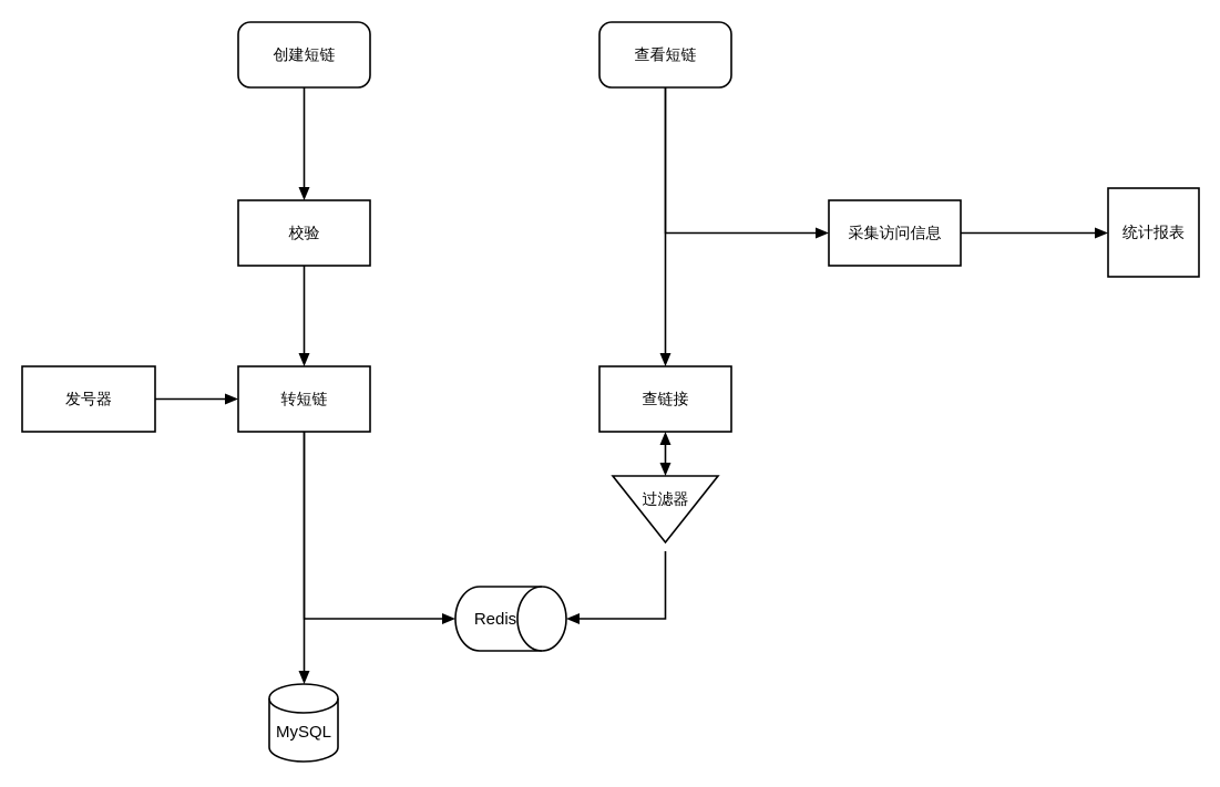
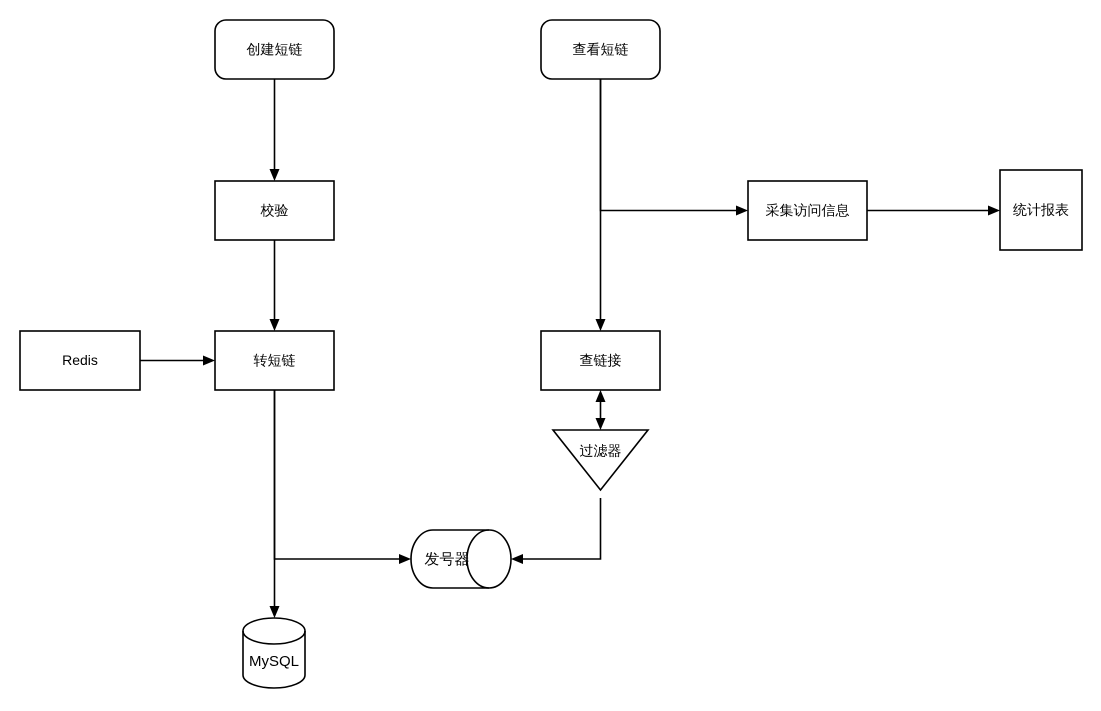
  创建短链
  查看短链
  校验
- 发号器
+ Redis
  转短链
  采集访问信息
  统计报表
  查链接
  过滤器
- Redis
+ 发号器
  MySQL
